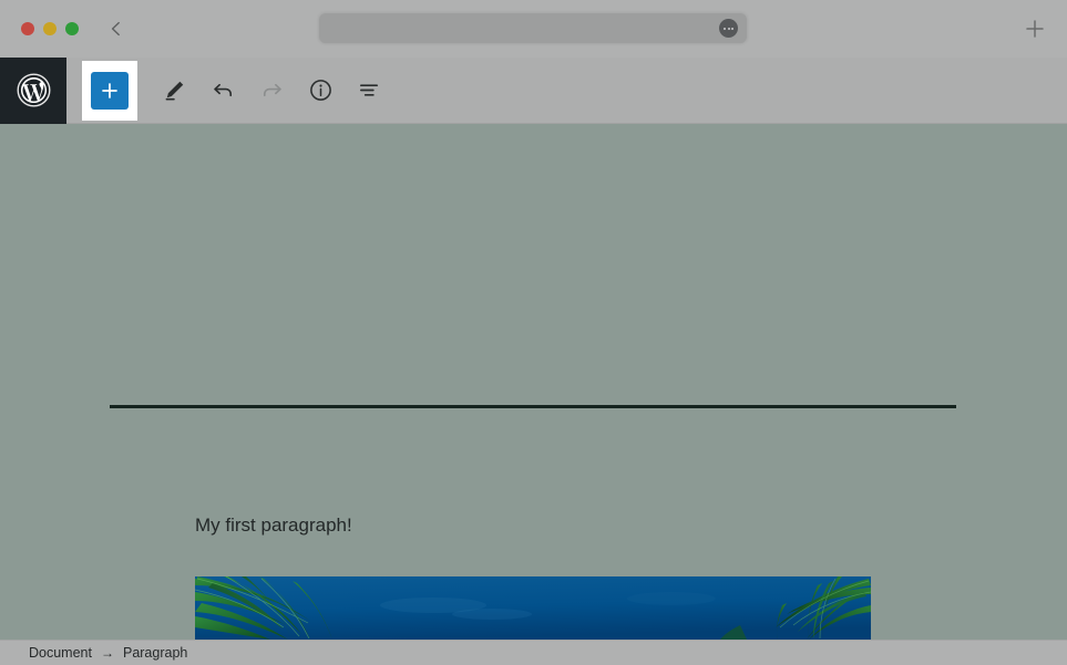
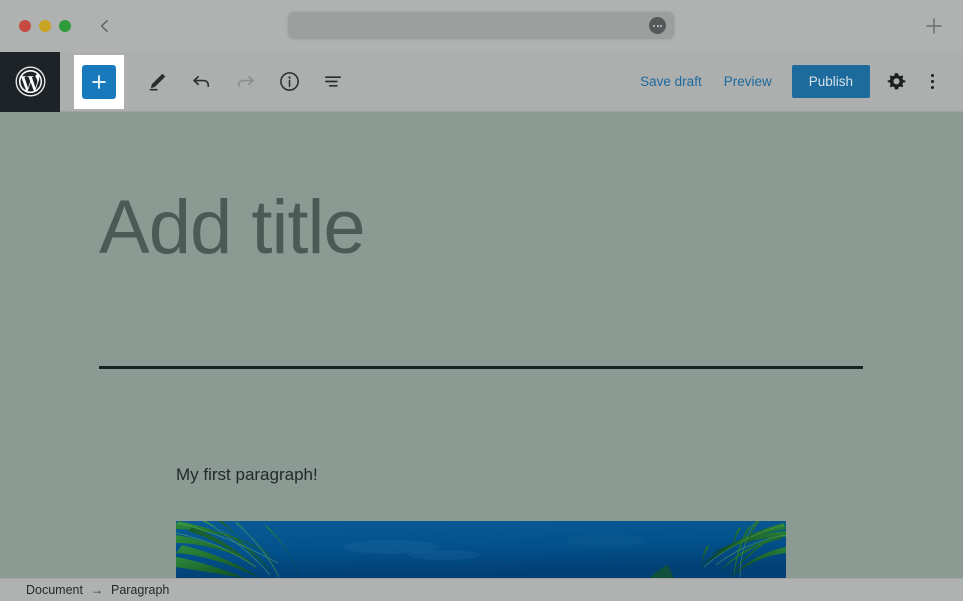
+ Save draft
+ Preview
+ Publish
+ Add title
  My first paragraph!
  Document
  →
  Paragraph
